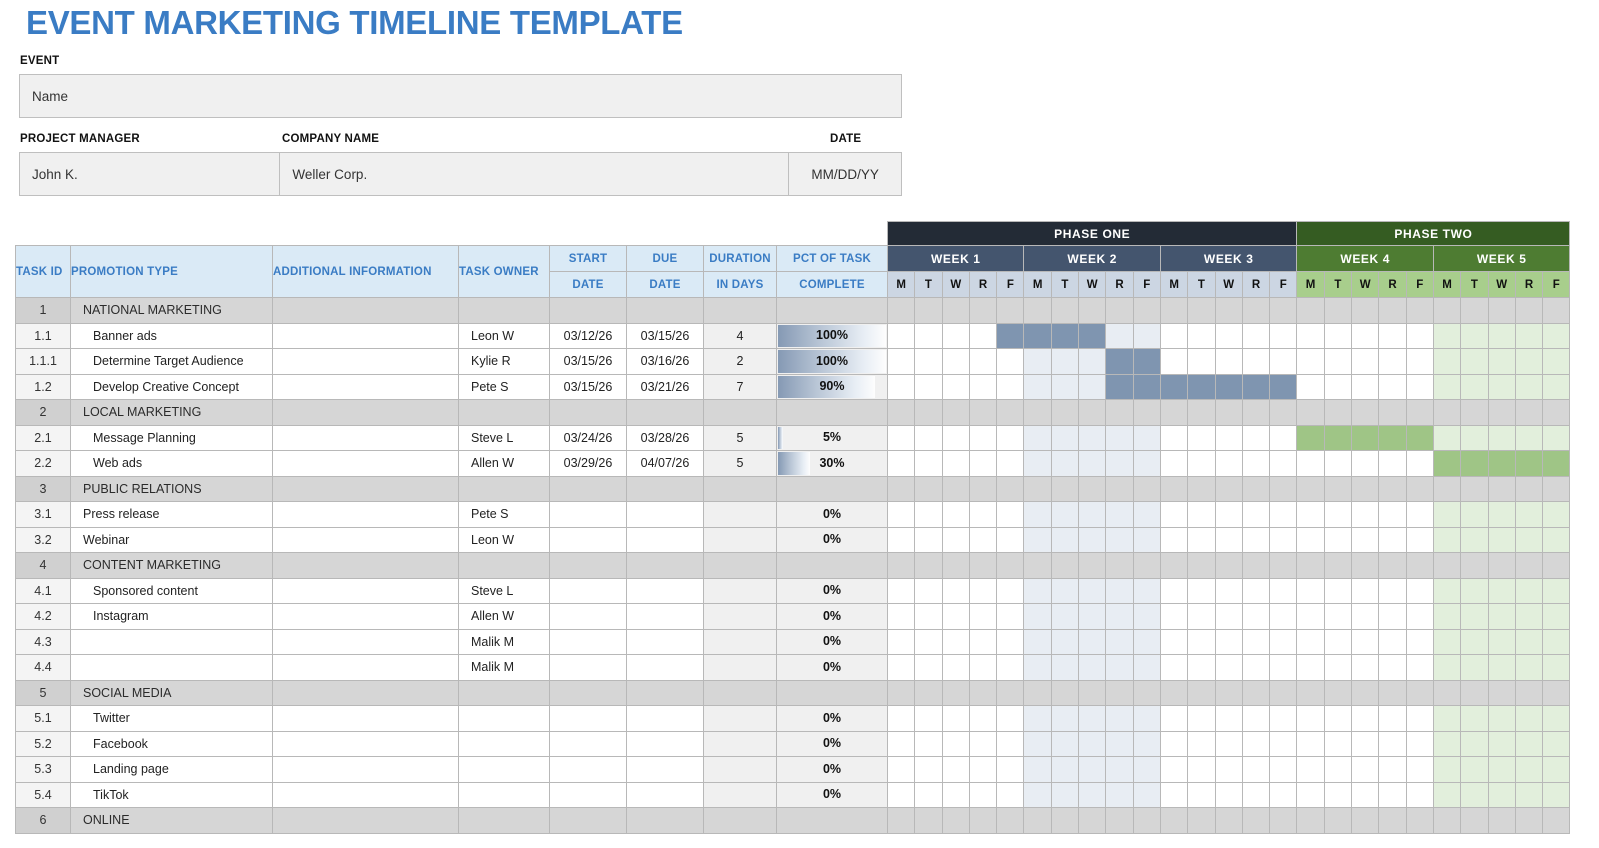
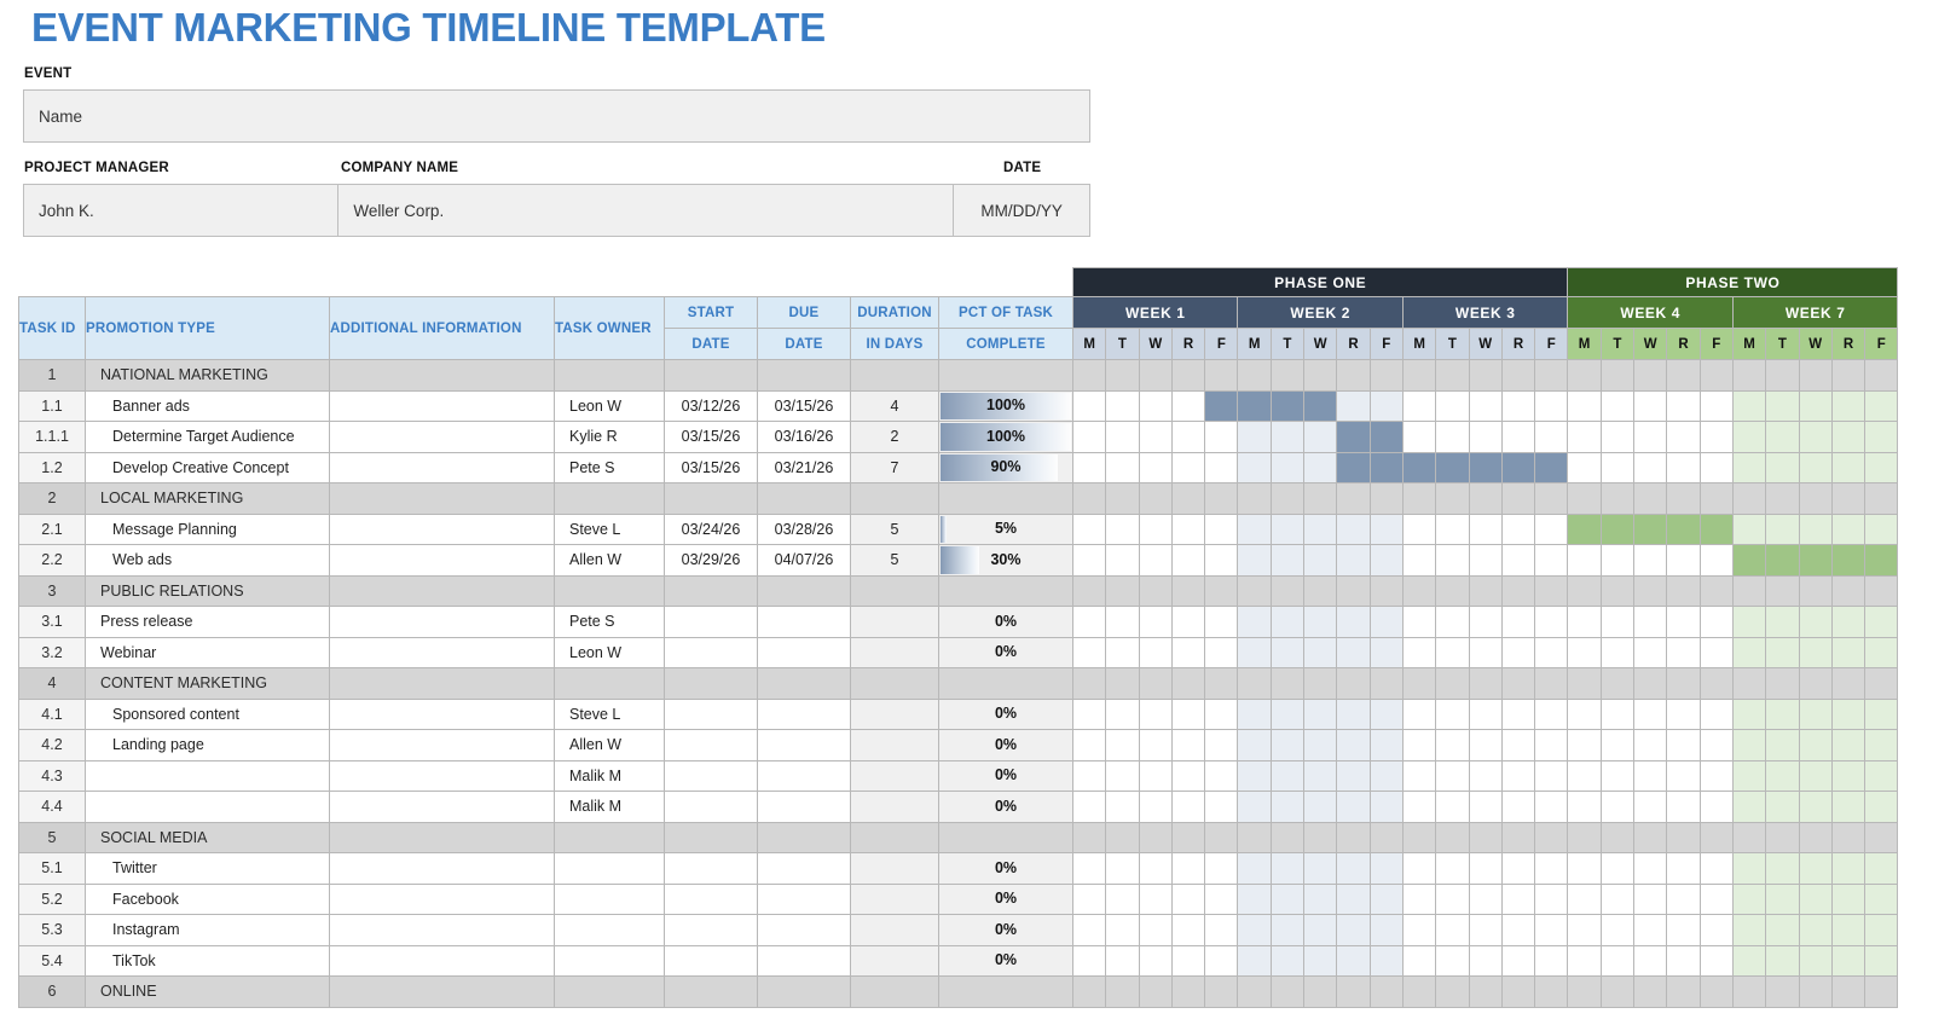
  EVENT MARKETING TIMELINE TEMPLATE
  EVENT
  Name
  PROJECT MANAGER
  COMPANY NAME
  DATE
  John K.
  Weller Corp.
  MM/DD/YY
  	PHASE ONE	PHASE TWO
- TASK ID	PROMOTION TYPE	ADDITIONAL INFORMATION	TASK OWNER	START	DUE	DURATION	PCT OF TASK	WEEK 1	WEEK 2	WEEK 3	WEEK 4	WEEK 5
+ TASK ID	PROMOTION TYPE	ADDITIONAL INFORMATION	TASK OWNER	START	DUE	DURATION	PCT OF TASK	WEEK 1	WEEK 2	WEEK 3	WEEK 4	WEEK 7
  DATE	DATE	IN DAYS	COMPLETE	M	T	W	R	F	M	T	W	R	F	M	T	W	R	F	M	T	W	R	F	M	T	W	R	F
  1	NATIONAL MARKETING
  1.1	Banner ads		Leon W	03/12/26	03/15/26	4	100%
  1.1.1	Determine Target Audience		Kylie R	03/15/26	03/16/26	2	100%
  1.2	Develop Creative Concept		Pete S	03/15/26	03/21/26	7	90%
  2	LOCAL MARKETING
  2.1	Message Planning		Steve L	03/24/26	03/28/26	5	5%
  2.2	Web ads		Allen W	03/29/26	04/07/26	5	30%
  3	PUBLIC RELATIONS
  3.1	Press release		Pete S				0%
  3.2	Webinar		Leon W				0%
  4	CONTENT MARKETING
  4.1	Sponsored content		Steve L				0%
- 4.2	Instagram		Allen W				0%
+ 4.2	Landing page		Allen W				0%
  4.3			Malik M				0%
  4.4			Malik M				0%
  5	SOCIAL MEDIA
  5.1	Twitter						0%
  5.2	Facebook						0%
- 5.3	Landing page						0%
+ 5.3	Instagram						0%
  5.4	TikTok						0%
  6	ONLINE
